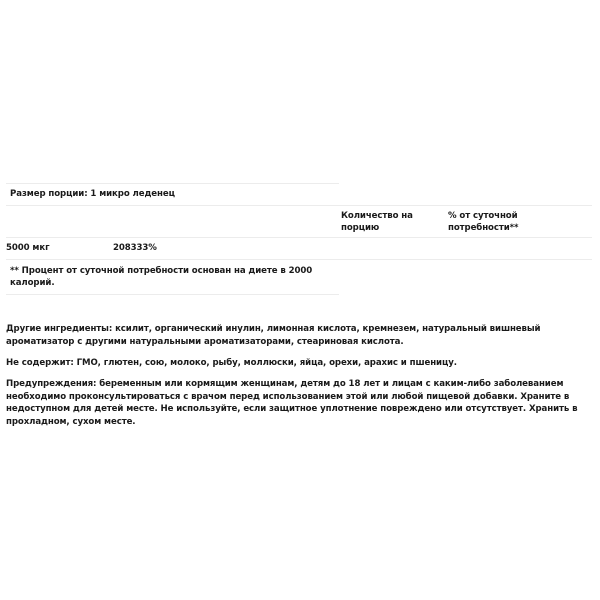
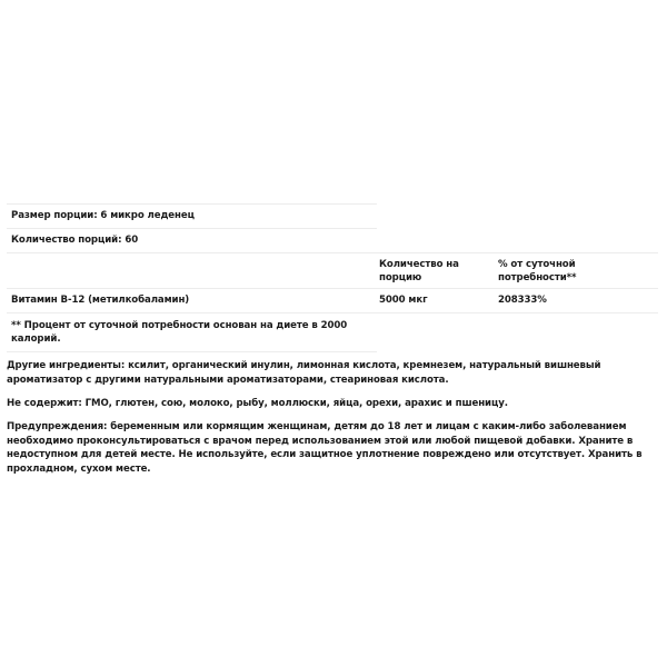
- Размер порции: 1 микро леденец
+ Размер порции: 6 микро леденец
+ Количество порций: 60
  Количество на порцию
  % от суточной потребности**
+ Витамин B-12 (метилкобаламин)
  5000 мкг
  208333%
  ** Процент от суточной потребности основан на диете в 2000 калорий.
  Другие ингредиенты: ксилит, органический инулин, лимонная кислота, кремнезем, натуральный вишневый ароматизатор с другими натуральными ароматизаторами, стеариновая кислота.
  Не содержит: ГМО, глютен, сою, молоко, рыбу, моллюски, яйца, орехи, арахис и пшеницу.
  Предупреждения: беременным или кормящим женщинам, детям до 18 лет и лицам с каким-либо заболеванием необходимо проконсультироваться с врачом перед использованием этой или любой пищевой добавки. Храните в недоступном для детей месте. Не используйте, если защитное уплотнение повреждено или отсутствует. Хранить в прохладном, сухом месте.
